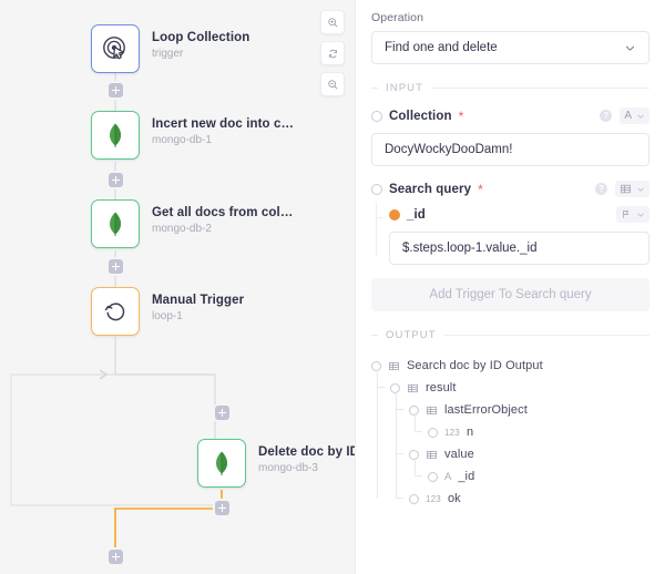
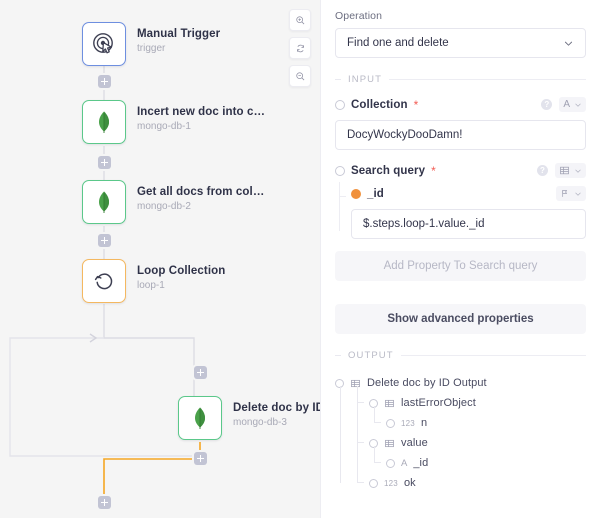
- Loop Collection
+ Manual Trigger
  trigger
  Incert new doc into coll
  mongo-db-1
  Get all docs from collec
  mongo-db-2
- Manual Trigger
+ Loop Collection
  loop-1
  Delete doc by I
  mongo-db-3
  Operation
  Find one and delete
  INPUT
  Collection
  *
  ?
  A
  DocyWockyDooDamn!
  Search query
  *
  ?
  _id
  $.steps.loop-1.value._id
- Add Trigger To Search query
+ Add Property To Search query
+ Show advanced properties
  OUTPUT
- Search doc by ID Output
+ Delete doc by ID Output
- result
  lastErrorObject
  123
  n
  value
  A
  _id
  123
  ok
